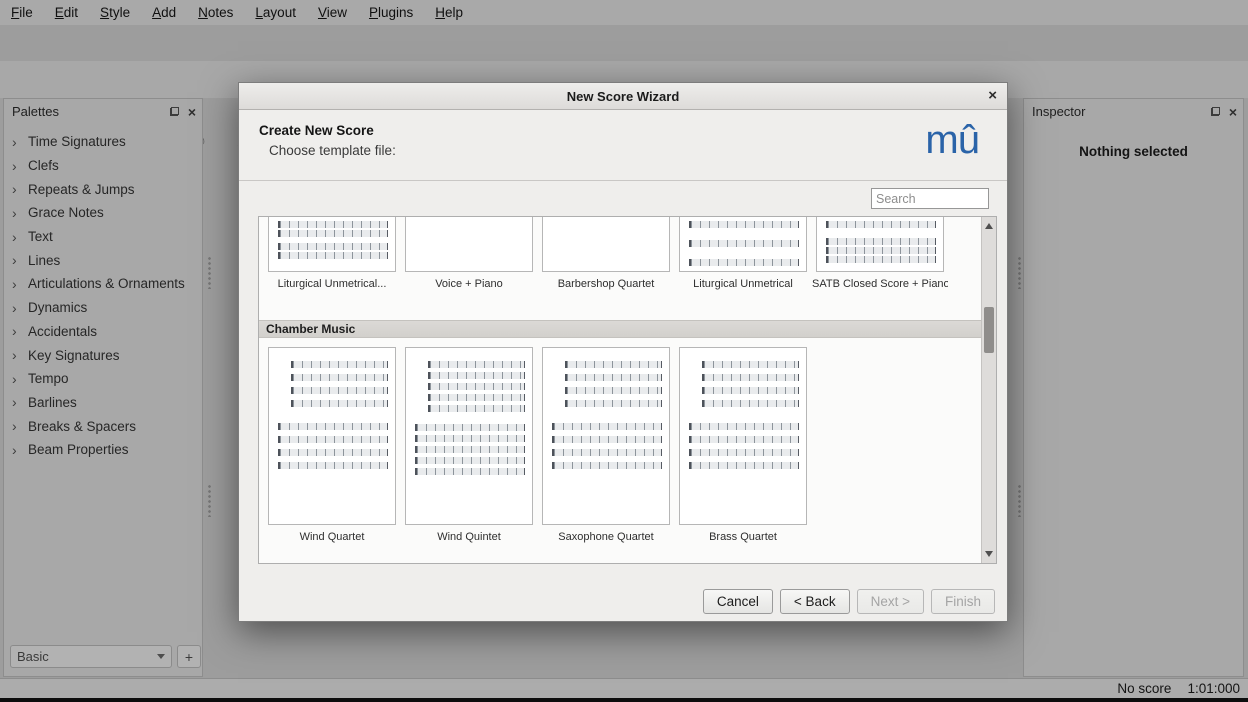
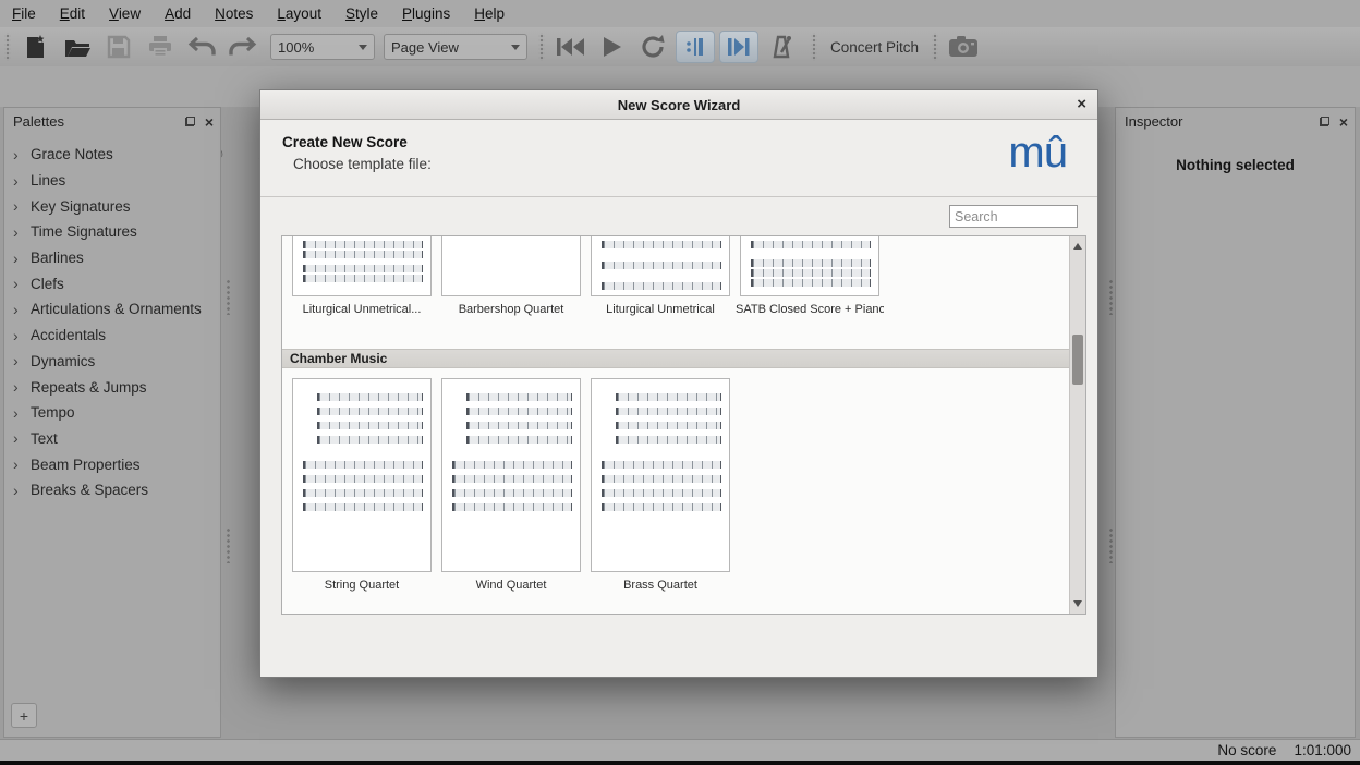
  File
  Edit
- Style
+ View
  Add
  Notes
  Layout
- View
+ Style
  Plugins
  Help
+ 100%
+ Page View
+ Concert Pitch
  Palettes
  ×
  ›
- Time Signatures
+ Grace Notes
  ›
- Clefs
+ Lines
  ›
- Repeats & Jumps
+ Key Signatures
  ›
- Grace Notes
+ Time Signatures
  ›
- Text
+ Barlines
  ›
- Lines
+ Clefs
  ›
  Articulations & Ornaments
  ›
- Dynamics
+ Accidentals
  ›
- Accidentals
+ Dynamics
  ›
- Key Signatures
+ Repeats & Jumps
  ›
  Tempo
  ›
- Barlines
+ Text
  ›
- Breaks & Spacers
+ Beam Properties
  ›
- Beam Properties
+ Breaks & Spacers
- Basic
  +
  Inspector
  ×
  Nothing selected
  No score
  1:01:000
  New Score Wizard
  ×
  Create New Score
  Choose template file:
  mû
  Search
  Liturgical Unmetrical...
- Voice + Piano
  Barbershop Quartet
  Liturgical Unmetrical
  SATB Closed Score + Piano
  Chamber Music
+ String Quartet
  Wind Quartet
- Wind Quintet
- Saxophone Quartet
  Brass Quartet
- Cancel
- < Back
- Next >
- Finish
